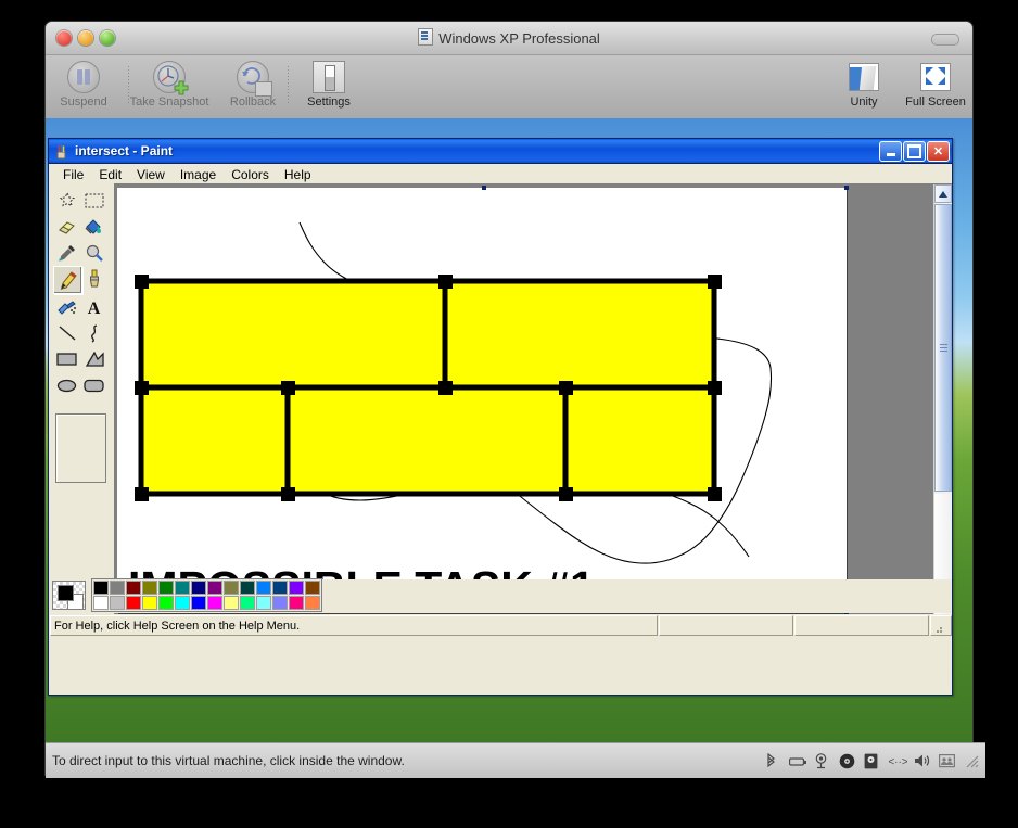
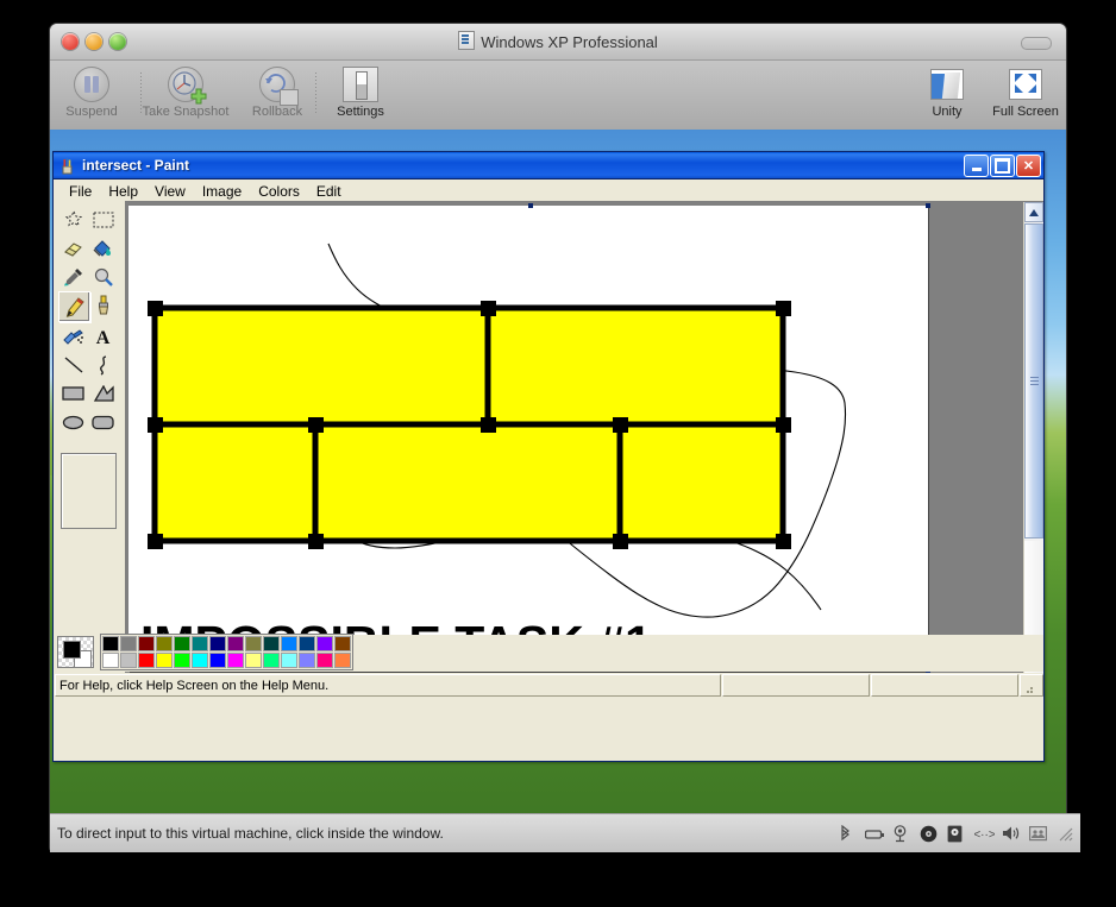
  Windows XP Professional
  Suspend
  Take Snapshot
  Rollback
  Settings
  Unity
  Full Screen
  intersect - Paint
  ✕
  File
- Edit
+ Help
  View
  Image
  Colors
- Help
+ Edit
  A
  For Help, click Help Screen on the Help Menu.
  To direct input to this virtual machine, click inside the window.
  <··>
